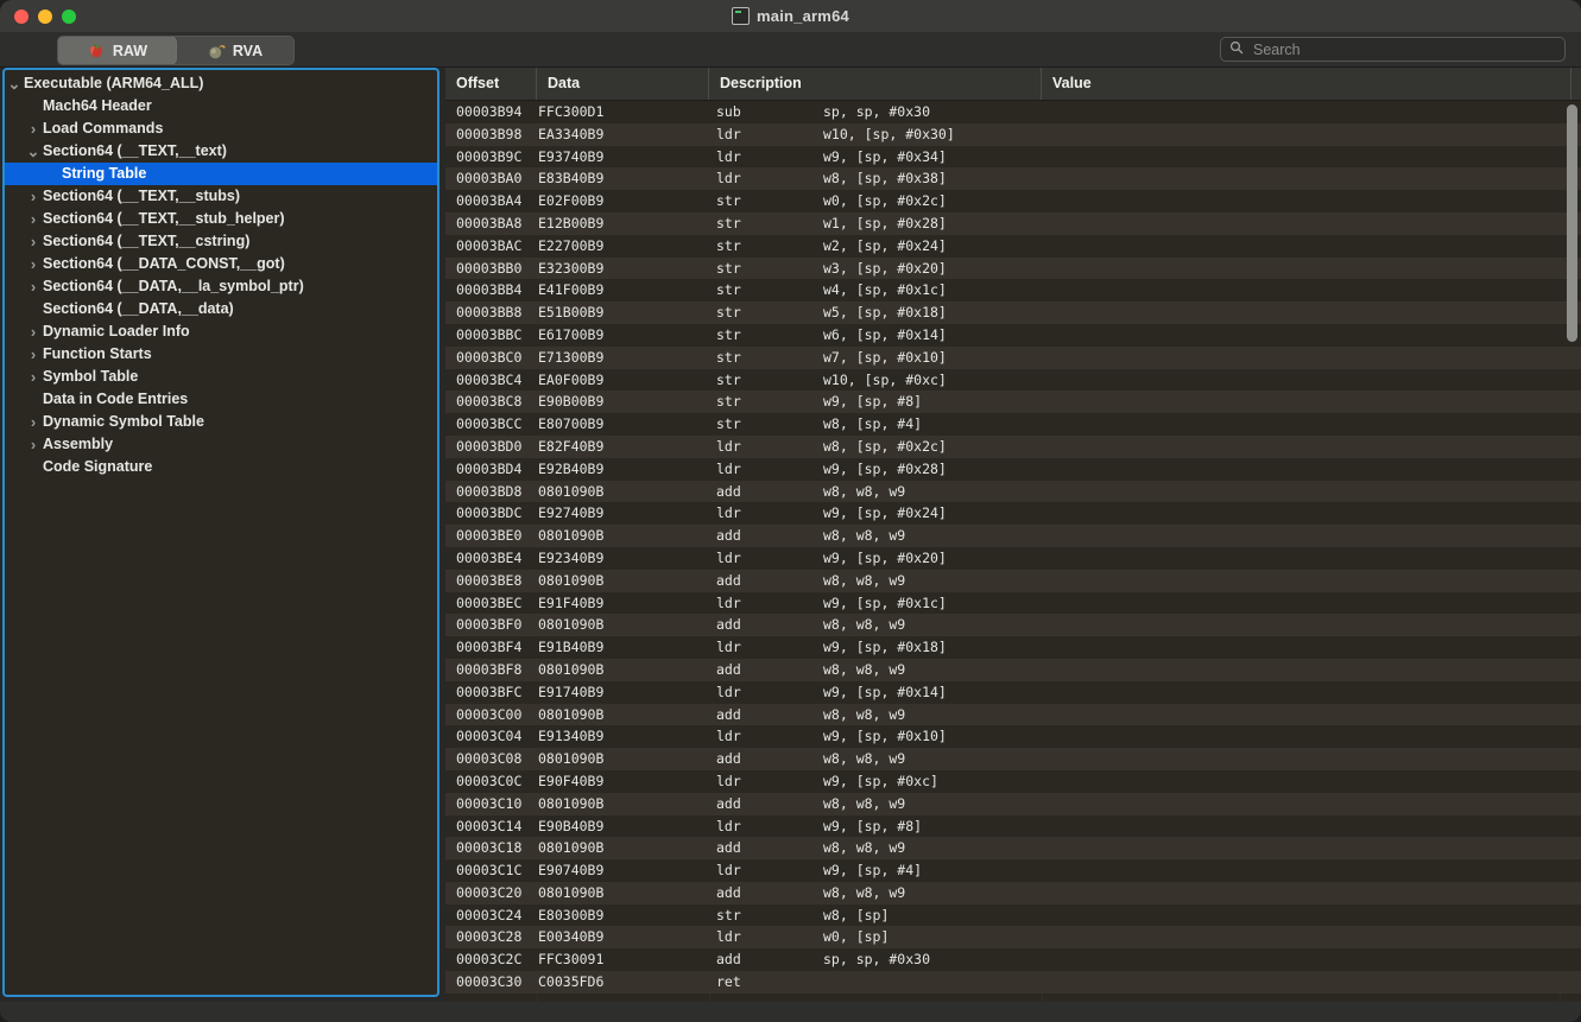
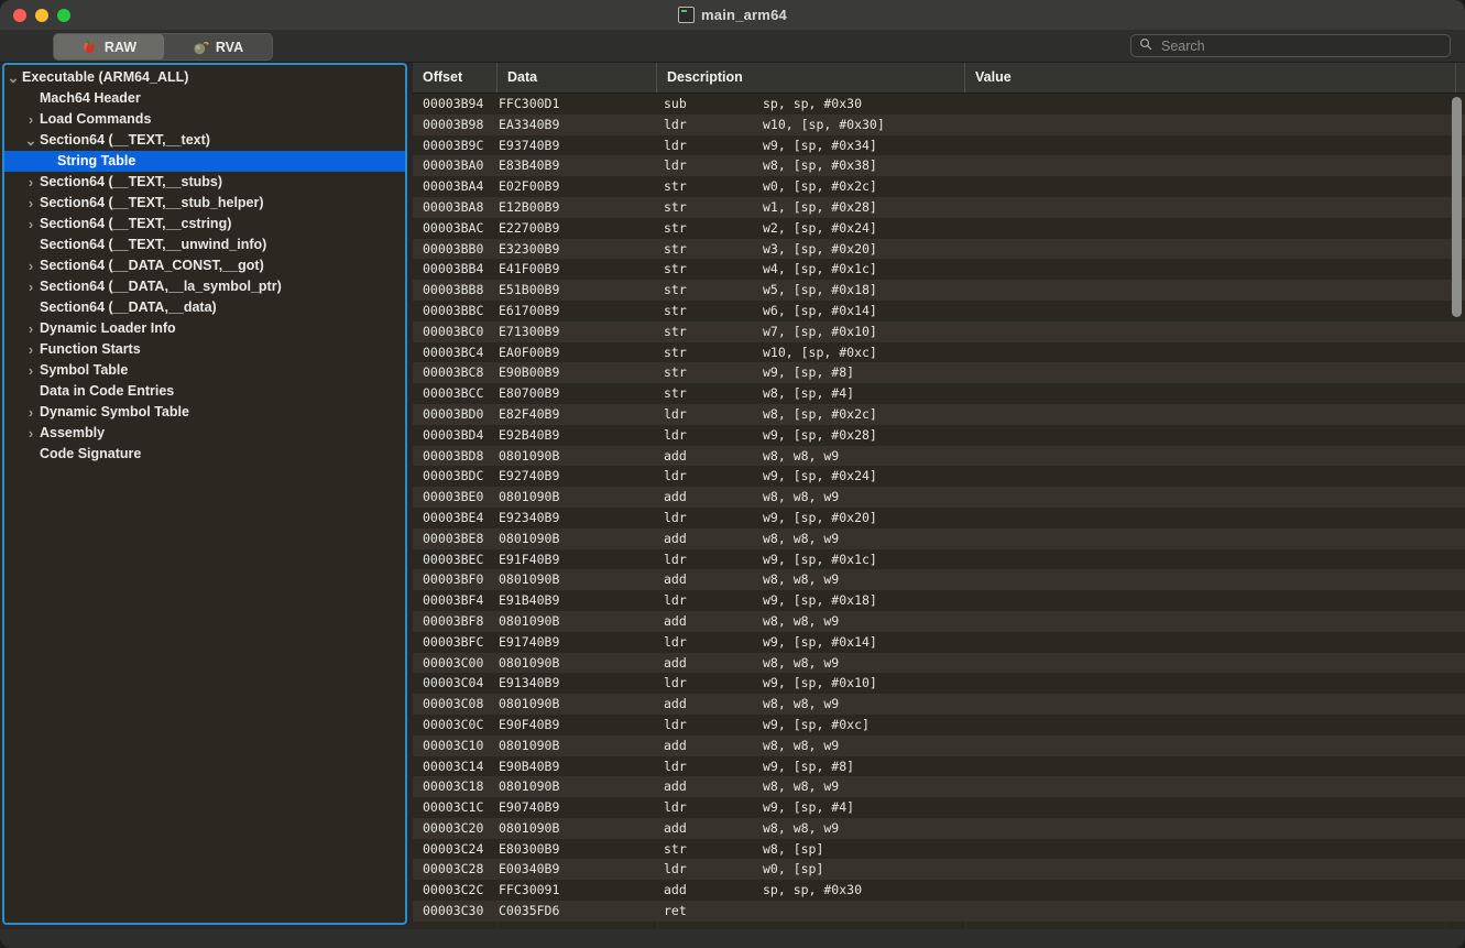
  main_arm64
  RAW
  RVA
  Search
  ⌄
  Executable (ARM64_ALL)
  Mach64 Header
  ›
  Load Commands
  ⌄
  Section64 (__TEXT,__text)
  String Table
  ›
  Section64 (__TEXT,__stubs)
  ›
  Section64 (__TEXT,__stub_helper)
  ›
  Section64 (__TEXT,__cstring)
+ Section64 (__TEXT,__unwind_info)
  ›
  Section64 (__DATA_CONST,__got)
  ›
  Section64 (__DATA,__la_symbol_ptr)
  Section64 (__DATA,__data)
  ›
  Dynamic Loader Info
  ›
  Function Starts
  ›
  Symbol Table
  Data in Code Entries
  ›
  Dynamic Symbol Table
  ›
  Assembly
  Code Signature
  Offset
  Data
  Description
  Value
  00003B94
  FFC300D1
  sub
  sp, sp, #0x30
  00003B98
  EA3340B9
  ldr
  w10, [sp, #0x30]
  00003B9C
  E93740B9
  ldr
  w9, [sp, #0x34]
  00003BA0
  E83B40B9
  ldr
  w8, [sp, #0x38]
  00003BA4
  E02F00B9
  str
  w0, [sp, #0x2c]
  00003BA8
  E12B00B9
  str
  w1, [sp, #0x28]
  00003BAC
  E22700B9
  str
  w2, [sp, #0x24]
  00003BB0
  E32300B9
  str
  w3, [sp, #0x20]
  00003BB4
  E41F00B9
  str
  w4, [sp, #0x1c]
  00003BB8
  E51B00B9
  str
  w5, [sp, #0x18]
  00003BBC
  E61700B9
  str
  w6, [sp, #0x14]
  00003BC0
  E71300B9
  str
  w7, [sp, #0x10]
  00003BC4
  EA0F00B9
  str
  w10, [sp, #0xc]
  00003BC8
  E90B00B9
  str
  w9, [sp, #8]
  00003BCC
  E80700B9
  str
  w8, [sp, #4]
  00003BD0
  E82F40B9
  ldr
  w8, [sp, #0x2c]
  00003BD4
  E92B40B9
  ldr
  w9, [sp, #0x28]
  00003BD8
  0801090B
  add
  w8, w8, w9
  00003BDC
  E92740B9
  ldr
  w9, [sp, #0x24]
  00003BE0
  0801090B
  add
  w8, w8, w9
  00003BE4
  E92340B9
  ldr
  w9, [sp, #0x20]
  00003BE8
  0801090B
  add
  w8, w8, w9
  00003BEC
  E91F40B9
  ldr
  w9, [sp, #0x1c]
  00003BF0
  0801090B
  add
  w8, w8, w9
  00003BF4
  E91B40B9
  ldr
  w9, [sp, #0x18]
  00003BF8
  0801090B
  add
  w8, w8, w9
  00003BFC
  E91740B9
  ldr
  w9, [sp, #0x14]
  00003C00
  0801090B
  add
  w8, w8, w9
  00003C04
  E91340B9
  ldr
  w9, [sp, #0x10]
  00003C08
  0801090B
  add
  w8, w8, w9
  00003C0C
  E90F40B9
  ldr
  w9, [sp, #0xc]
  00003C10
  0801090B
  add
  w8, w8, w9
  00003C14
  E90B40B9
  ldr
  w9, [sp, #8]
  00003C18
  0801090B
  add
  w8, w8, w9
  00003C1C
  E90740B9
  ldr
  w9, [sp, #4]
  00003C20
  0801090B
  add
  w8, w8, w9
  00003C24
  E80300B9
  str
  w8, [sp]
  00003C28
  E00340B9
  ldr
  w0, [sp]
  00003C2C
  FFC30091
  add
  sp, sp, #0x30
  00003C30
  C0035FD6
  ret
